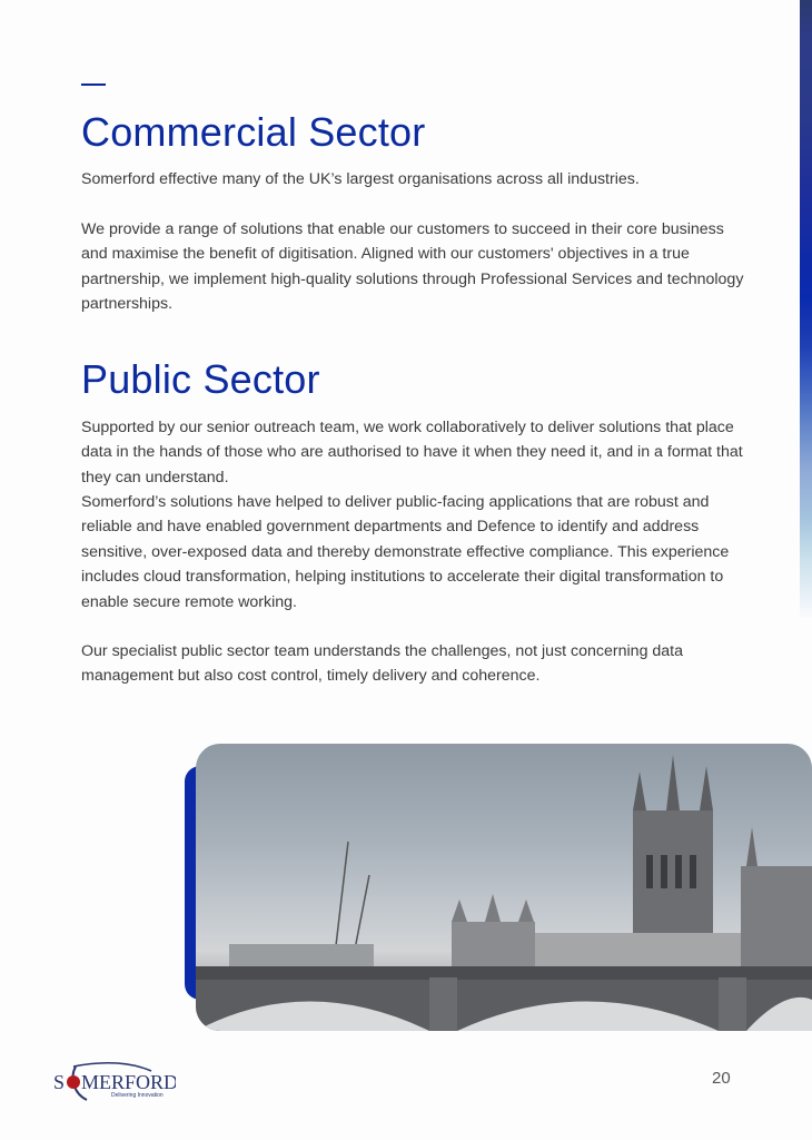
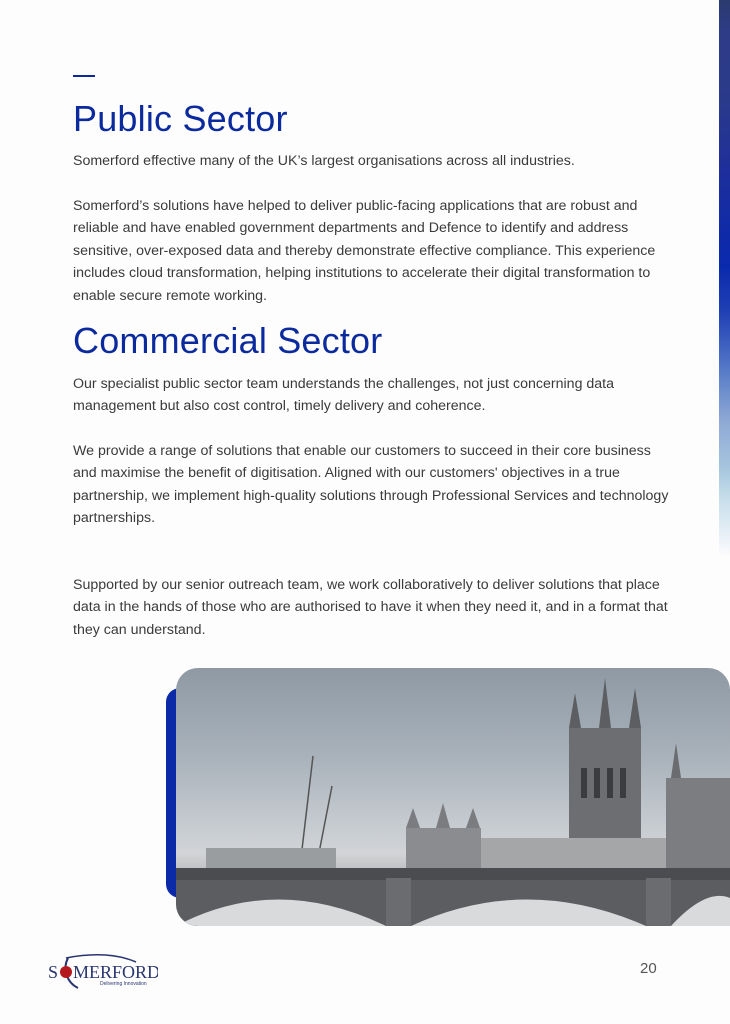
- Commercial Sector
+ Public Sector
  Somerford effective many of the UK’s largest organisations across all industries.
- We provide a range of solutions that enable our customers to succeed in their core business and maximise the benefit of digitisation. Aligned with our customers' objectives in a true partnership, we implement high-quality solutions through Professional Services and technology partnerships.
+ Somerford’s solutions have helped to deliver public-facing applications that are robust and reliable and have enabled government departments and Defence to identify and address sensitive, over-exposed data and thereby demonstrate effective compliance. This experience includes cloud transformation, helping institutions to accelerate their digital transformation to enable secure remote working.
- Public Sector
+ Commercial Sector
- Supported by our senior outreach team, we work collaboratively to deliver solutions that place data in the hands of those who are authorised to have it when they need it, and in a format that they can understand.
+ Our specialist public sector team understands the challenges, not just concerning data management but also cost control, timely delivery and coherence.
- Somerford’s solutions have helped to deliver public-facing applications that are robust and reliable and have enabled government departments and Defence to identify and address sensitive, over-exposed data and thereby demonstrate effective compliance. This experience includes cloud transformation, helping institutions to accelerate their digital transformation to enable secure remote working.
+ We provide a range of solutions that enable our customers to succeed in their core business and maximise the benefit of digitisation. Aligned with our customers' objectives in a true partnership, we implement high-quality solutions through Professional Services and technology partnerships.
- Our specialist public sector team understands the challenges, not just concerning data management but also cost control, timely delivery and coherence.
+ Supported by our senior outreach team, we work collaboratively to deliver solutions that place data in the hands of those who are authorised to have it when they need it, and in a format that they can understand.
  S
  MERFORD
  20
